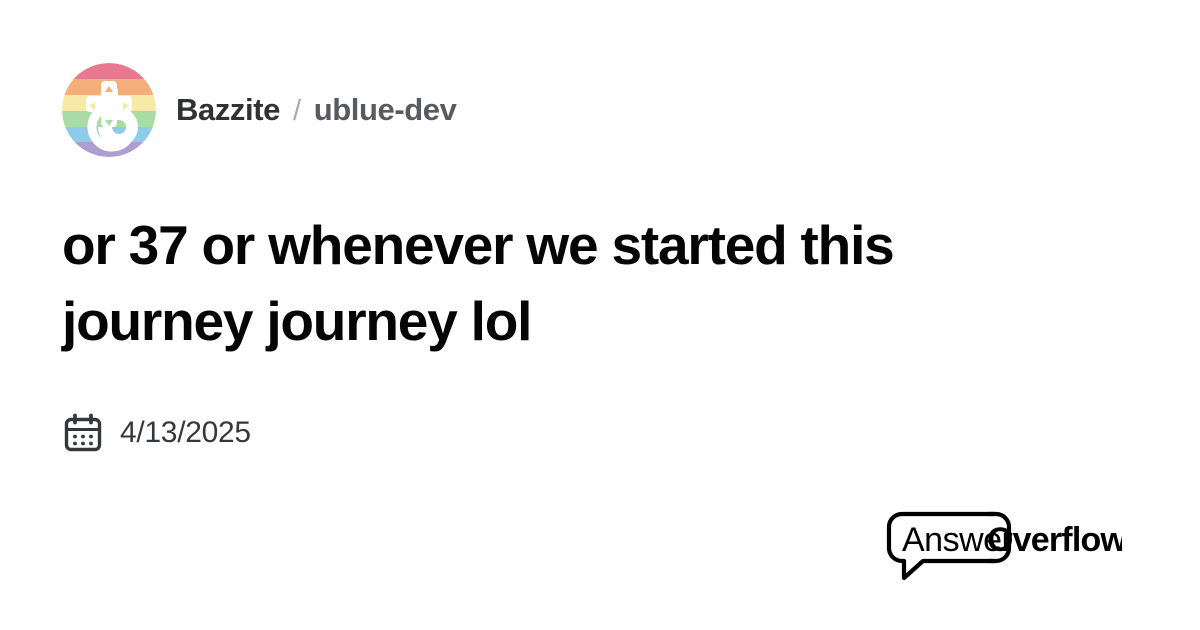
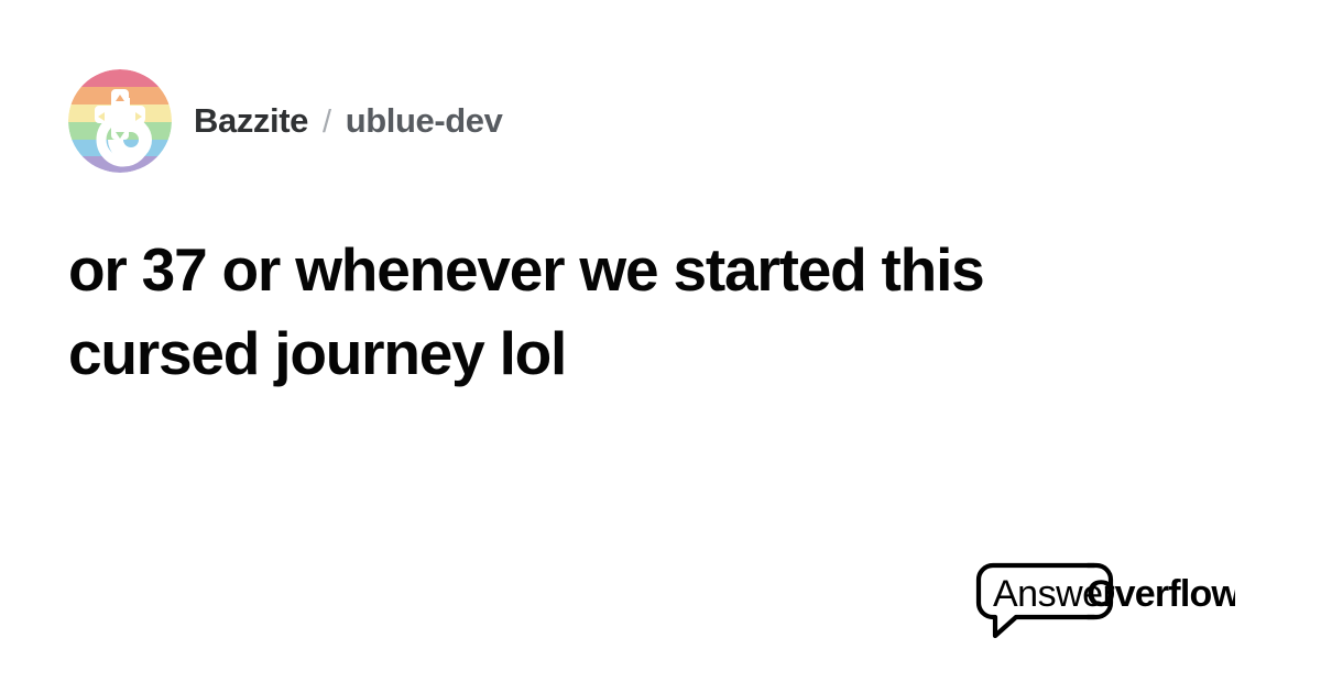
  Bazzite
  /
  ublue-dev
- or 37 or whenever we started this journey journey lol
+ or 37 or whenever we started this cursed journey lol
- 4/13/2025
  Answer
  Overflow
